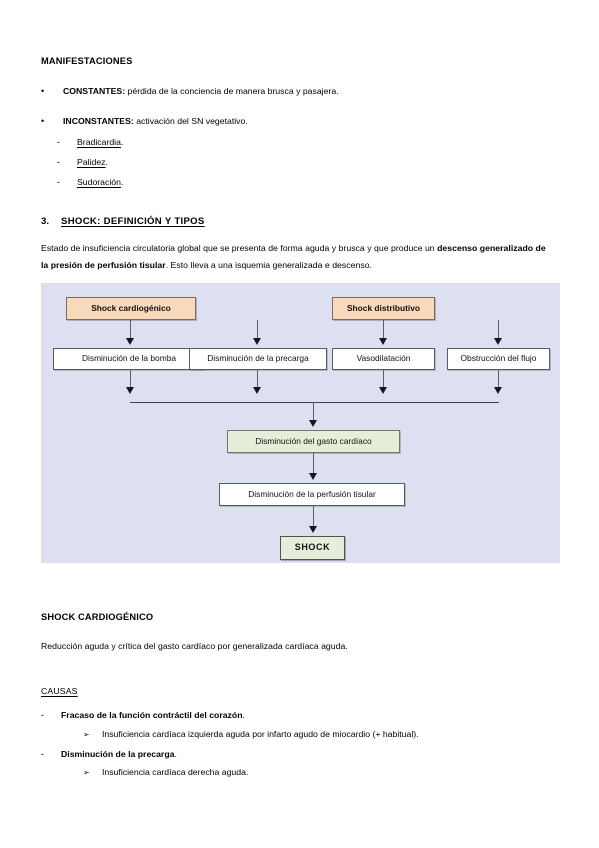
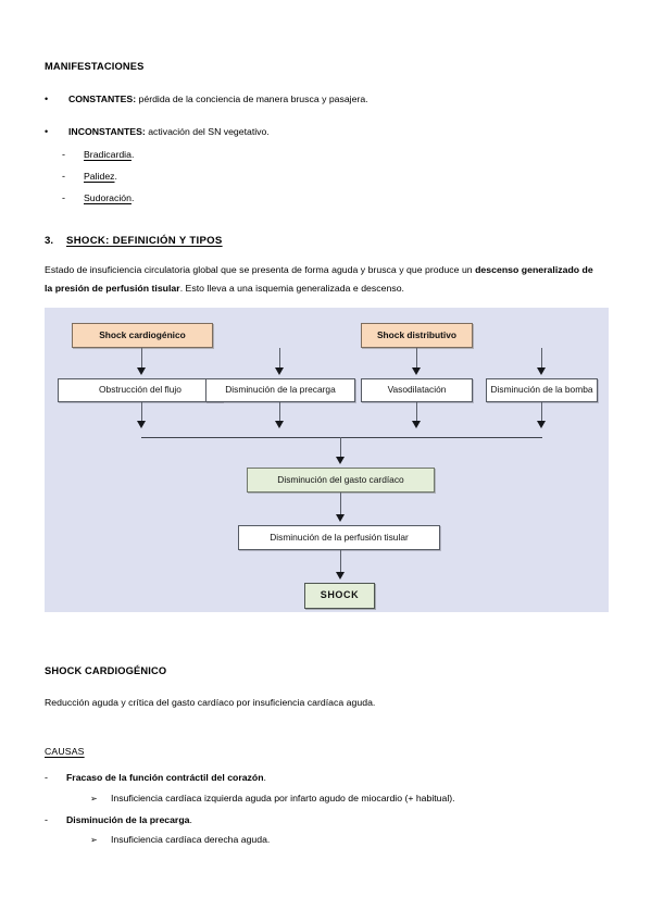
  MANIFESTACIONES
  •
  CONSTANTES: pérdida de la conciencia de manera brusca y pasajera.
  •
  INCONSTANTES: activación del SN vegetativo.
  -
  Bradicardia.
  -
  Palidez.
  -
  Sudoración.
  3.
  SHOCK: DEFINICIÓN Y TIPOS
  Estado de insuficiencia circulatoria global que se presenta de forma aguda y brusca y que produce un descenso generalizado de la presión de perfusión tisular. Esto lleva a una isquemia generalizada e descenso.
  Shock cardiogénico
  Shock distributivo
- Disminución de la bomba
+ Obstrucción del flujo
  Disminución de la precarga
  Vasodilatación
- Obstrucción del flujo
+ Disminución de la bomba
  Disminución del gasto cardíaco
  Disminución de la perfusión tisular
  SHOCK
  SHOCK CARDIOGÉNICO
- Reducción aguda y crítica del gasto cardíaco por generalizada cardíaca aguda.
+ Reducción aguda y crítica del gasto cardíaco por insuficiencia cardíaca aguda.
  CAUSAS
  -
  Fracaso de la función contráctil del corazón.
  ➢
  Insuficiencia cardíaca izquierda aguda por infarto agudo de miocardio (+ habitual).
  -
  Disminución de la precarga.
  ➢
  Insuficiencia cardíaca derecha aguda.
